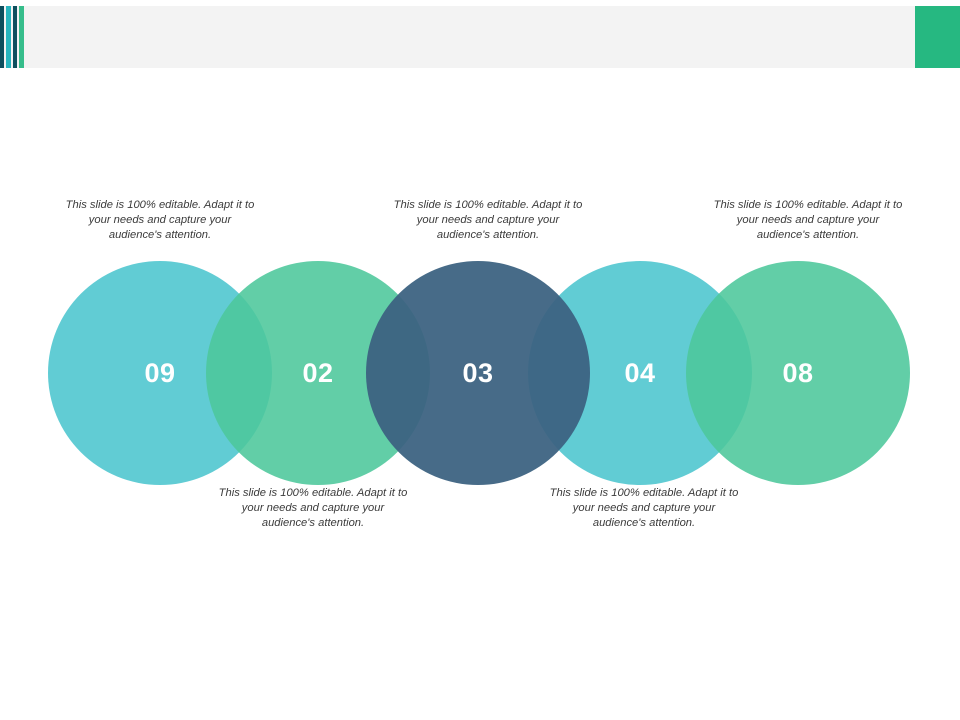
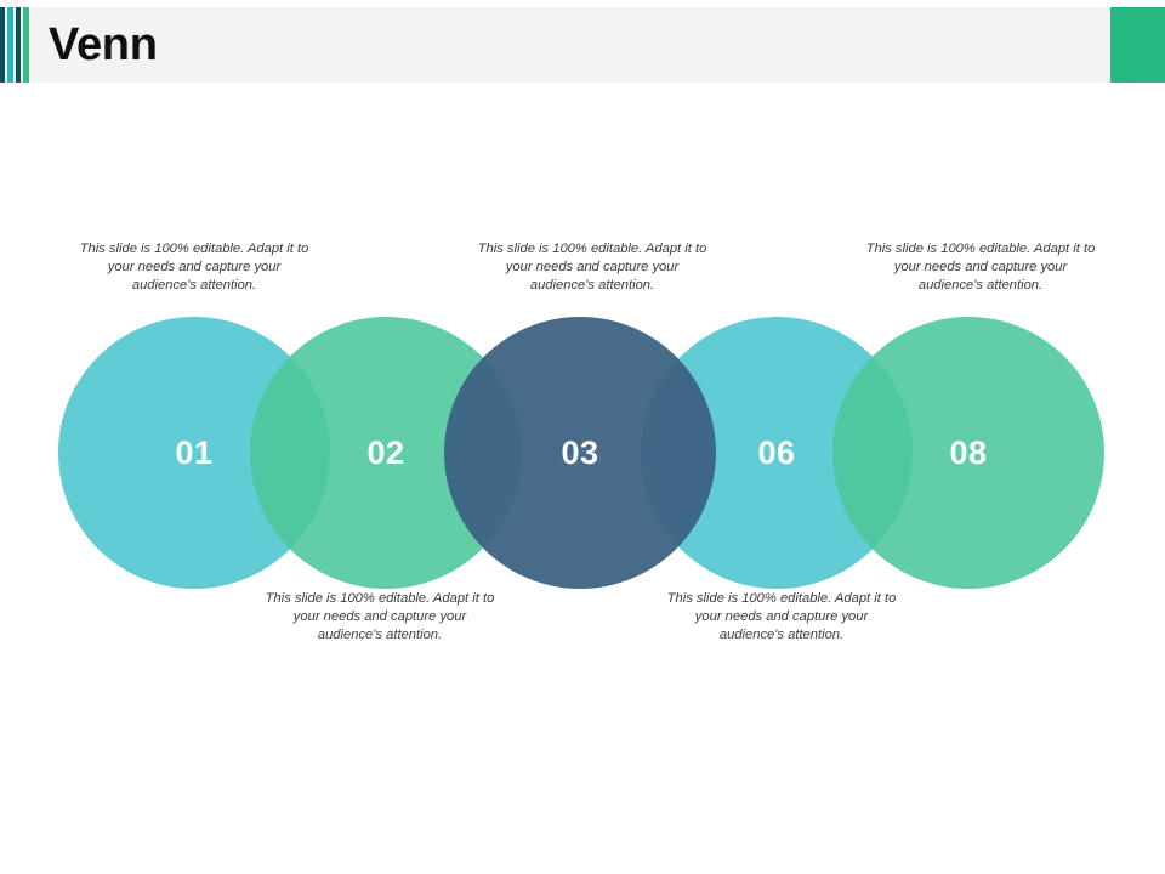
+ Venn
- 09
+ 01
  02
  03
- 04
+ 06
  08
  This slide is 100% editable. Adapt it to your needs and capture your audience's attention.
  This slide is 100% editable. Adapt it to your needs and capture your audience's attention.
  This slide is 100% editable. Adapt it to your needs and capture your audience's attention.
  This slide is 100% editable. Adapt it to your needs and capture your audience's attention.
  This slide is 100% editable. Adapt it to your needs and capture your audience's attention.
